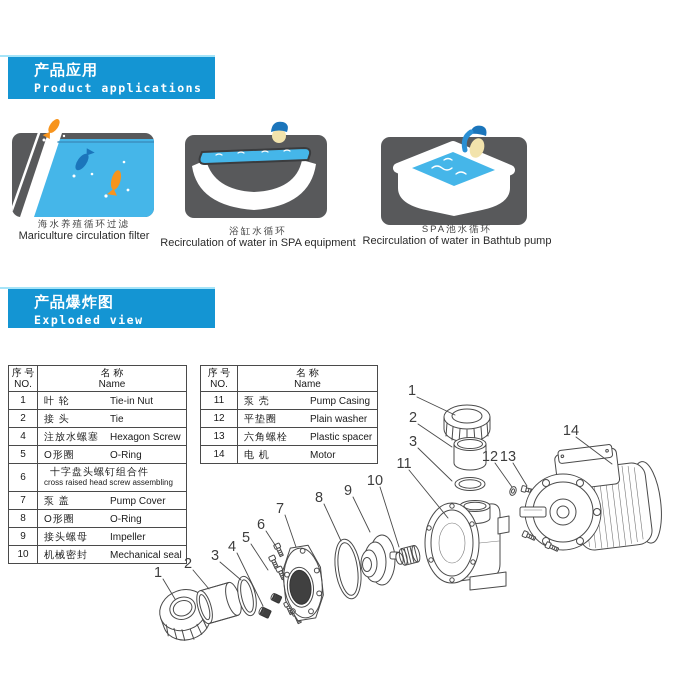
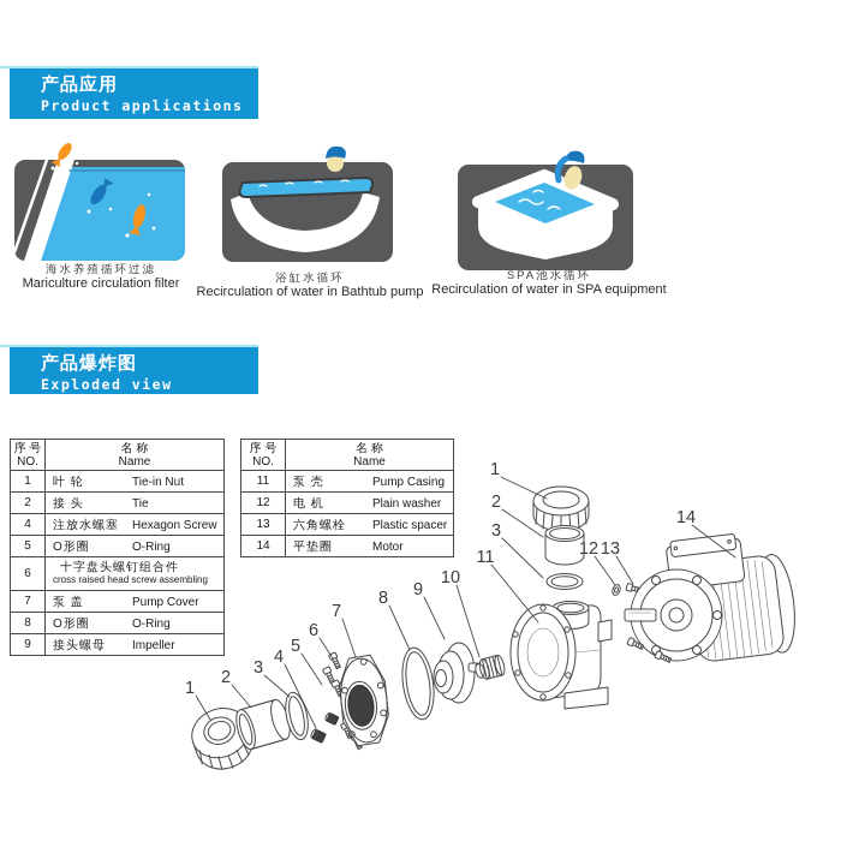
  产品应用
  Product applications
  海水养殖循环过滤
  Mariculture circulation filter
  浴缸水循环
- Recirculation of water in SPA equipment
+ Recirculation of water in Bathtub pump
  SPA池水循环
- Recirculation of water in Bathtub pump
+ Recirculation of water in SPA equipment
  产品爆炸图
  Exploded view
  序 号NO.	名 称Name
  1	叶 轮 Tie-in Nut
  2	接 头 Tie
  4	注放水螺塞 Hexagon Screw
  5	O形圈 O-Ring
  6	十字盘头螺钉组合件cross raised head screw assembling
  7	泵 盖 Pump Cover
  8	O形圈 O-Ring
  9	接头螺母 Impeller
- 10	机械密封 Mechanical seal
  序 号NO.	名 称Name
  11	泵 壳 Pump Casing
- 12	平垫圈 Plain washer
+ 12	电 机 Plain washer
  13	六角螺栓 Plastic spacer
- 14	电 机 Motor
+ 14	平垫圈 Motor
  1
  2
  3
  11
  12
  13
  14
  1
  2
  3
  4
  5
  6
  7
  8
  9
  10
